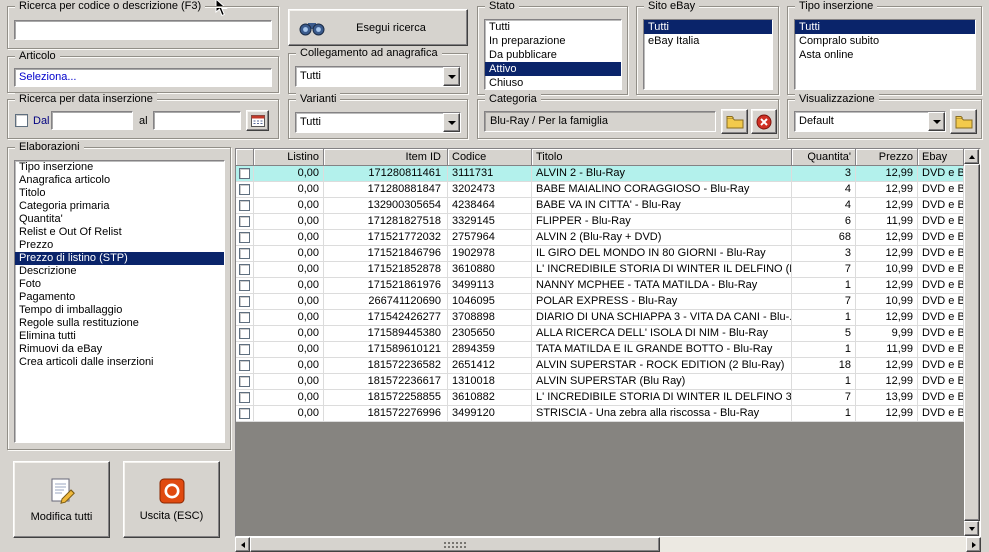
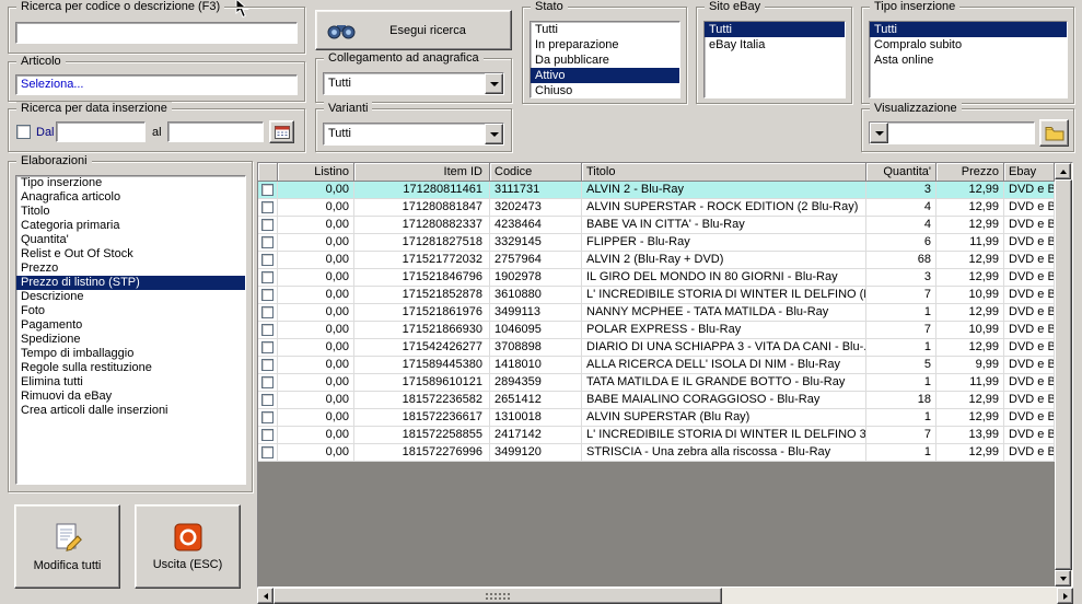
  Ricerca per codice o descrizione (F3)
  Articolo
  Seleziona...
  Ricerca per data inserzione
  Dal
  al
  Esegui ricerca
  Collegamento ad anagrafica
  Tutti
  Varianti
  Tutti
  Stato
  Tutti
  In preparazione
  Da pubblicare
  Attivo
  Chiuso
  Sito eBay
  Tutti
  eBay Italia
  Tipo inserzione
  Tutti
  Compralo subito
  Asta online
- Categoria
- Blu-Ray / Per la famiglia
  Visualizzazione
- Default
  Elaborazioni
  Tipo inserzione
  Anagrafica articolo
  Titolo
  Categoria primaria
  Quantita'
- Relist e Out Of Relist
+ Relist e Out Of Stock
  Prezzo
  Prezzo di listino (STP)
  Descrizione
  Foto
  Pagamento
+ Spedizione
  Tempo di imballaggio
  Regole sulla restituzione
  Elimina tutti
  Rimuovi da eBay
  Crea articoli dalle inserzioni
  Modifica tutti
  Uscita (ESC)
  Listino
  Item ID
  Codice
  Titolo
  Quantita'
  Prezzo
  Ebay
  0,00
  171280811461
  3111731
  ALVIN 2 - Blu-Ray
  3
  12,99
  DVD e B
  0,00
  171280881847
  3202473
- BABE MAIALINO CORAGGIOSO - Blu-Ray
+ ALVIN SUPERSTAR - ROCK EDITION (2 Blu-Ray)
  4
  12,99
  DVD e B
  0,00
- 132900305654
+ 171280882337
  4238464
  BABE VA IN CITTA' - Blu-Ray
  4
  12,99
  DVD e B
  0,00
  171281827518
  3329145
  FLIPPER - Blu-Ray
  6
  11,99
  DVD e B
  0,00
  171521772032
  2757964
  ALVIN 2 (Blu-Ray + DVD)
  68
  12,99
  DVD e B
  0,00
  171521846796
  1902978
  IL GIRO DEL MONDO IN 80 GIORNI - Blu-Ray
  3
  12,99
  DVD e B
  0,00
  171521852878
  3610880
  L' INCREDIBILE STORIA DI WINTER IL DELFINO (
  7
  10,99
  DVD e B
  0,00
  171521861976
  3499113
  NANNY MCPHEE - TATA MATILDA - Blu-Ray
  1
  12,99
  DVD e B
  0,00
- 266741120690
+ 171521866930
  1046095
  POLAR EXPRESS - Blu-Ray
  7
  10,99
  DVD e B
  0,00
  171542426277
  3708898
  DIARIO DI UNA SCHIAPPA 3 - VITA DA CANI - Blu-.
  1
  12,99
  DVD e B
  0,00
  171589445380
- 2305650
+ 1418010
  ALLA RICERCA DELL' ISOLA DI NIM - Blu-Ray
  5
  9,99
  DVD e B
  0,00
  171589610121
  2894359
  TATA MATILDA E IL GRANDE BOTTO - Blu-Ray
  1
  11,99
  DVD e B
  0,00
  181572236582
  2651412
- ALVIN SUPERSTAR - ROCK EDITION (2 Blu-Ray)
+ BABE MAIALINO CORAGGIOSO - Blu-Ray
  18
  12,99
  DVD e B
  0,00
  181572236617
  1310018
  ALVIN SUPERSTAR (Blu Ray)
  1
  12,99
  DVD e B
  0,00
  181572258855
- 3610882
+ 2417142
  L' INCREDIBILE STORIA DI WINTER IL DELFINO 3
  7
  13,99
  DVD e B
  0,00
  181572276996
  3499120
  STRISCIA - Una zebra alla riscossa - Blu-Ray
  1
  12,99
  DVD e B
